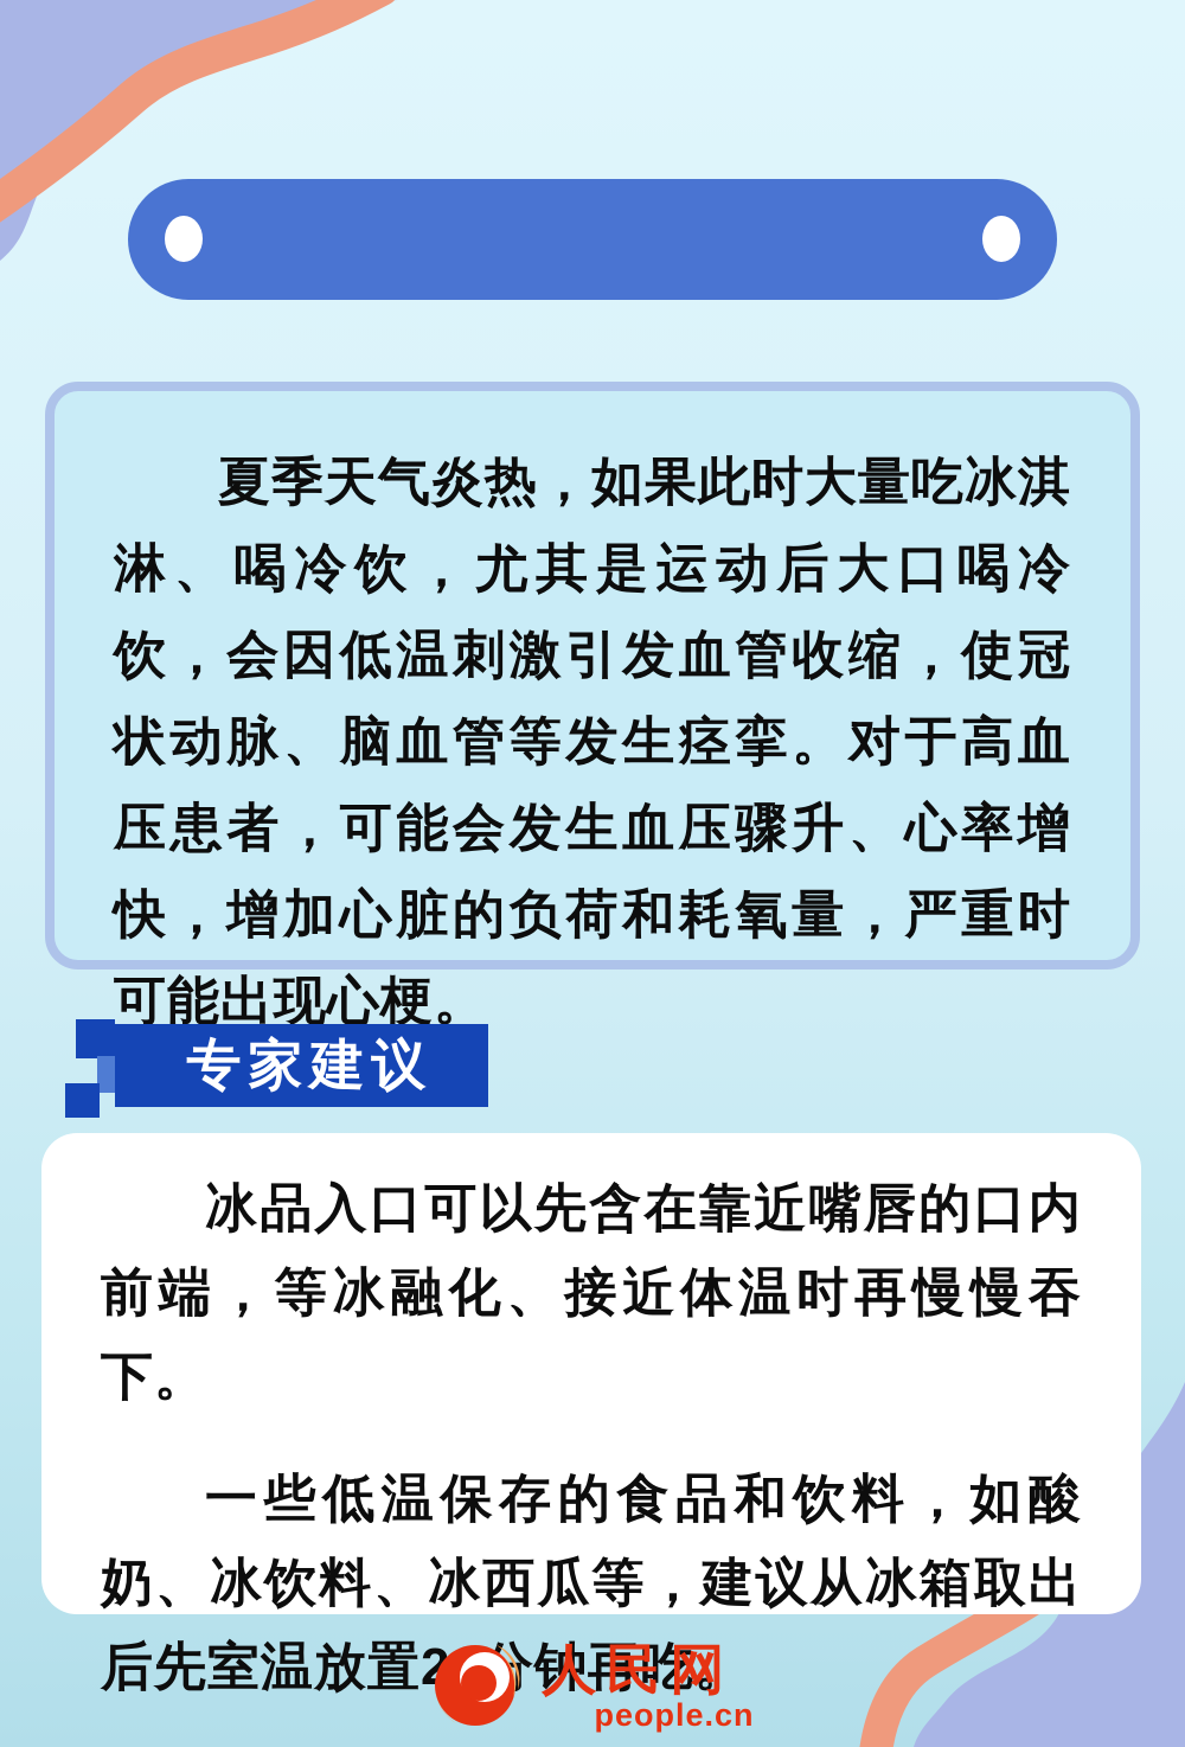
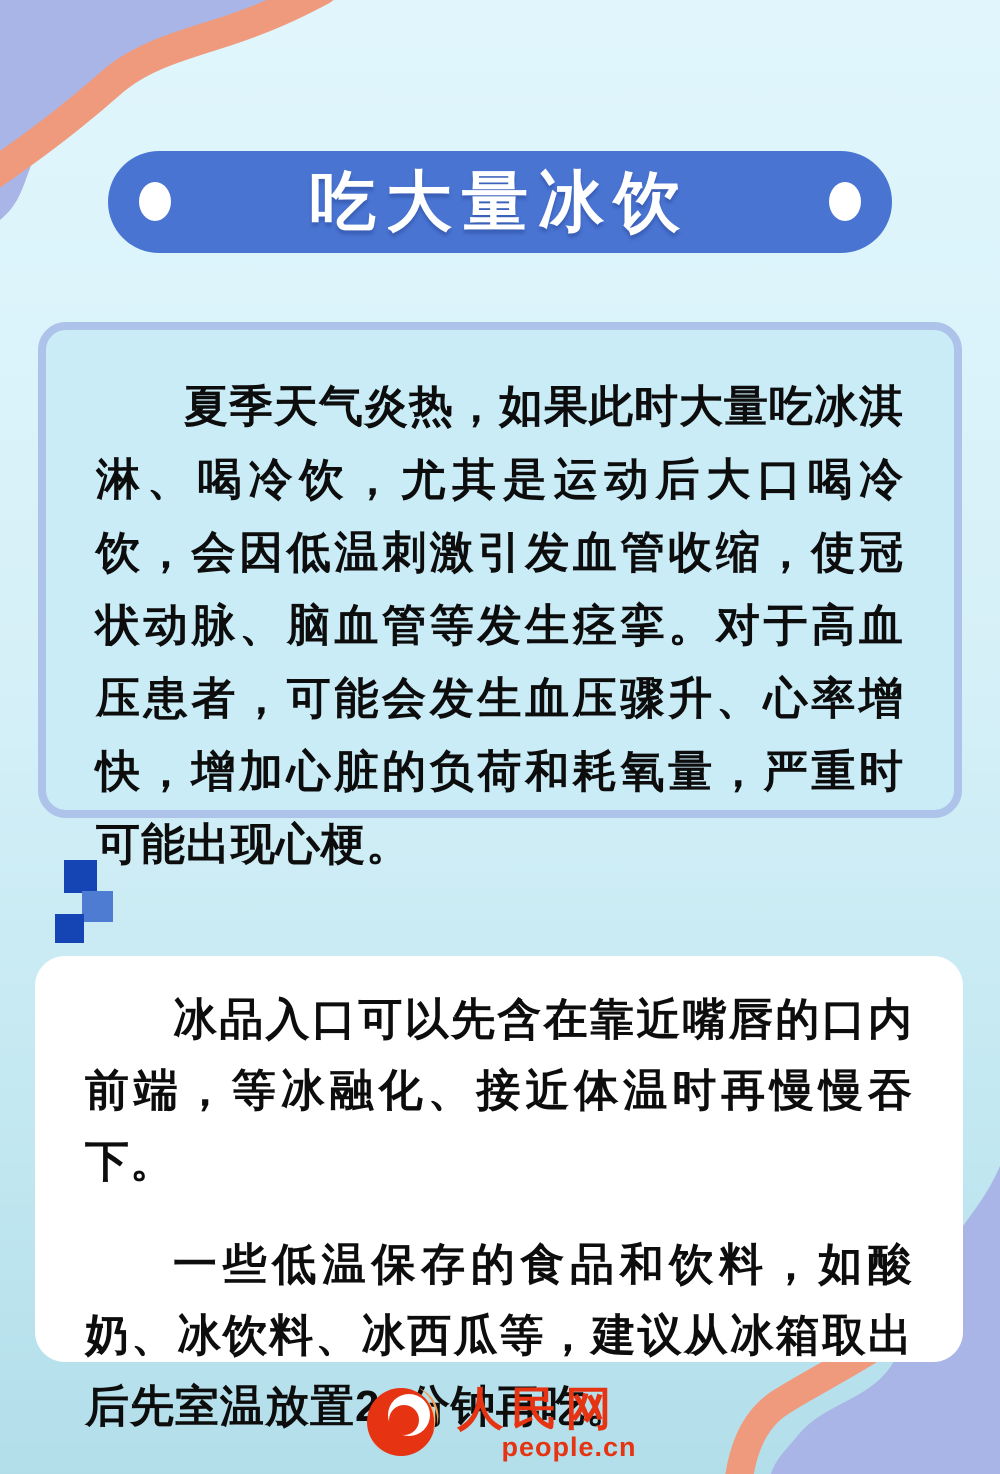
+ 吃大量冰饮
  夏季天气炎热，如果此时大量吃冰淇淋、喝冷饮，尤其是运动后大口喝冷饮，会因低温刺激引发血管收缩，使冠状动脉、脑血管等发生痉挛。对于高血压患者，可能会发生血压骤升、心率增快，增加心脏的负荷和耗氧量，严重时可能出现心梗。
- 专家建议
  冰品入口可以先含在靠近嘴唇的口内前端，等冰融化、接近体温时再慢慢吞下。
  一些低温保存的食品和饮料，如酸奶、冰饮料、冰西瓜等，建议从冰箱取出后先室温放置2钟再吃。
  人民网
  people.cn
